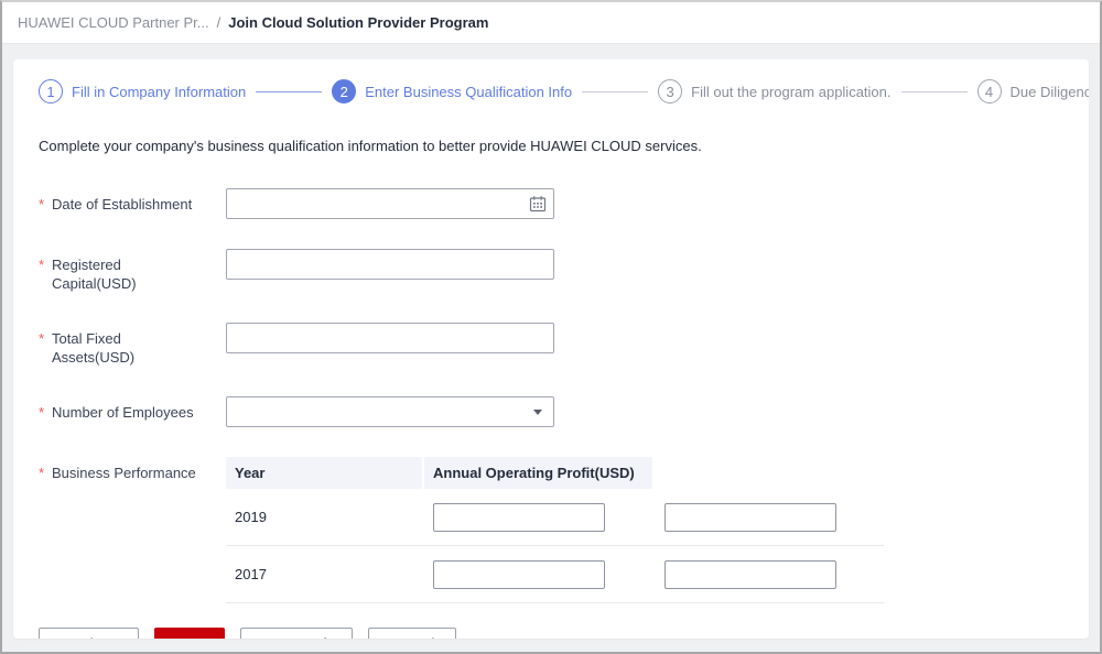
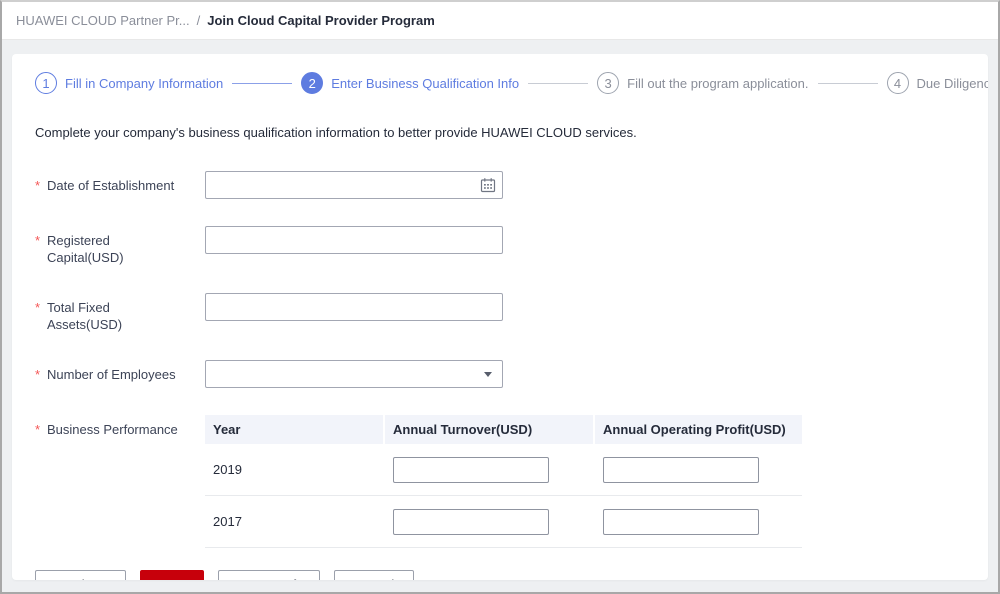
  HUAWEI CLOUD Partner Pr...
  /
- Join Cloud Solution Provider Program
+ Join Cloud Capital Provider Program
  1
  Fill in Company Information
  2
  Enter Business Qualification Info
  3
  Fill out the program application.
  4
  Due Diligenc
  Complete your company's business qualification information to better provide HUAWEI CLOUD services.
  *
  Date of Establishment
  *
  Registered Capital(USD)
  *
  Total Fixed Assets(USD)
  *
  Number of Employees
  *
  Business Performance
  Year
+ Annual Turnover(USD)
  Annual Operating Profit(USD)
  2019
  2017
